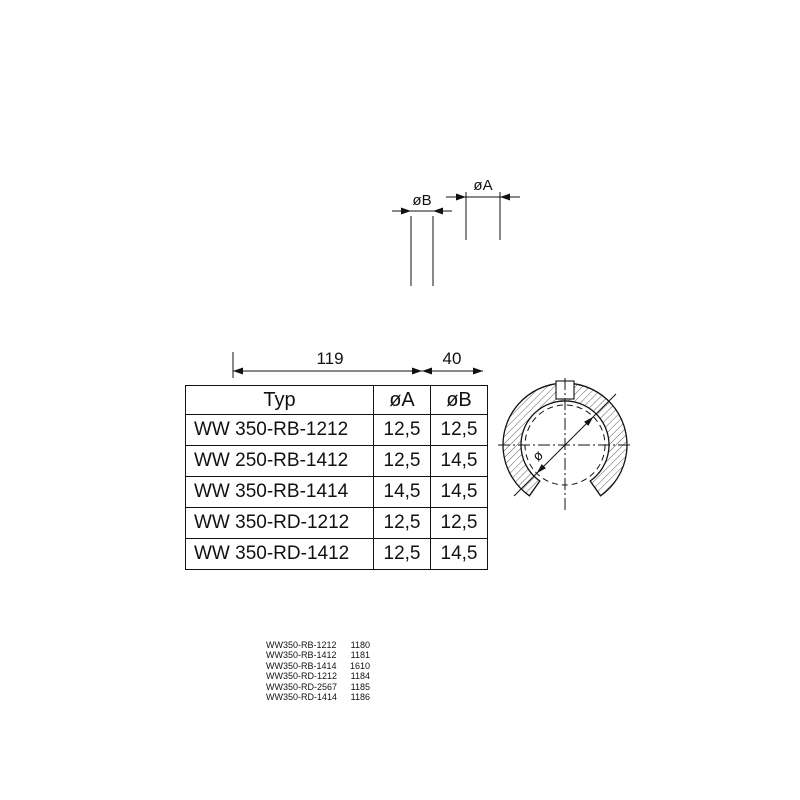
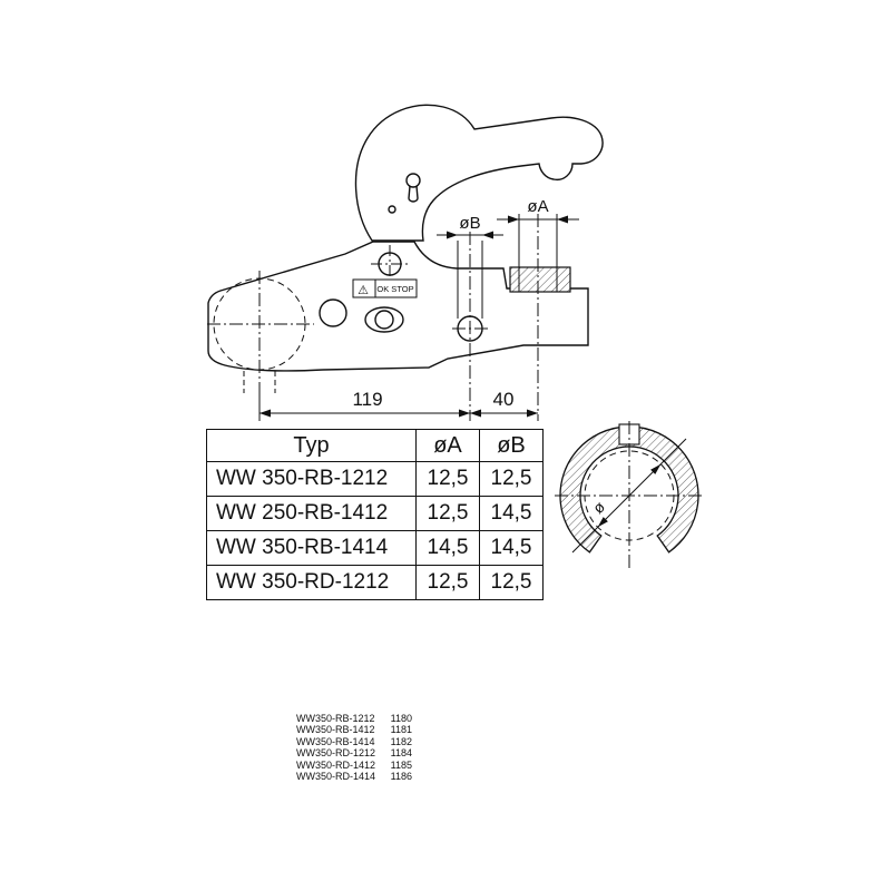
+ ⚠
+ OK STOP
  øB
  øA
  119
  40
  Typ	øA	øB
  WW 350-RB-1212	12,5	12,5
  WW 250-RB-1412	12,5	14,5
  WW 350-RB-1414	14,5	14,5
  WW 350-RD-1212	12,5	12,5
- WW 350-RD-1412	12,5	14,5
  WW350-RB-1212
  1180
  WW350-RB-1412
  1181
  WW350-RB-1414
- 1610
+ 1182
  WW350-RD-1212
  1184
- WW350-RD-2567
+ WW350-RD-1412
  1185
  WW350-RD-1414
  1186
